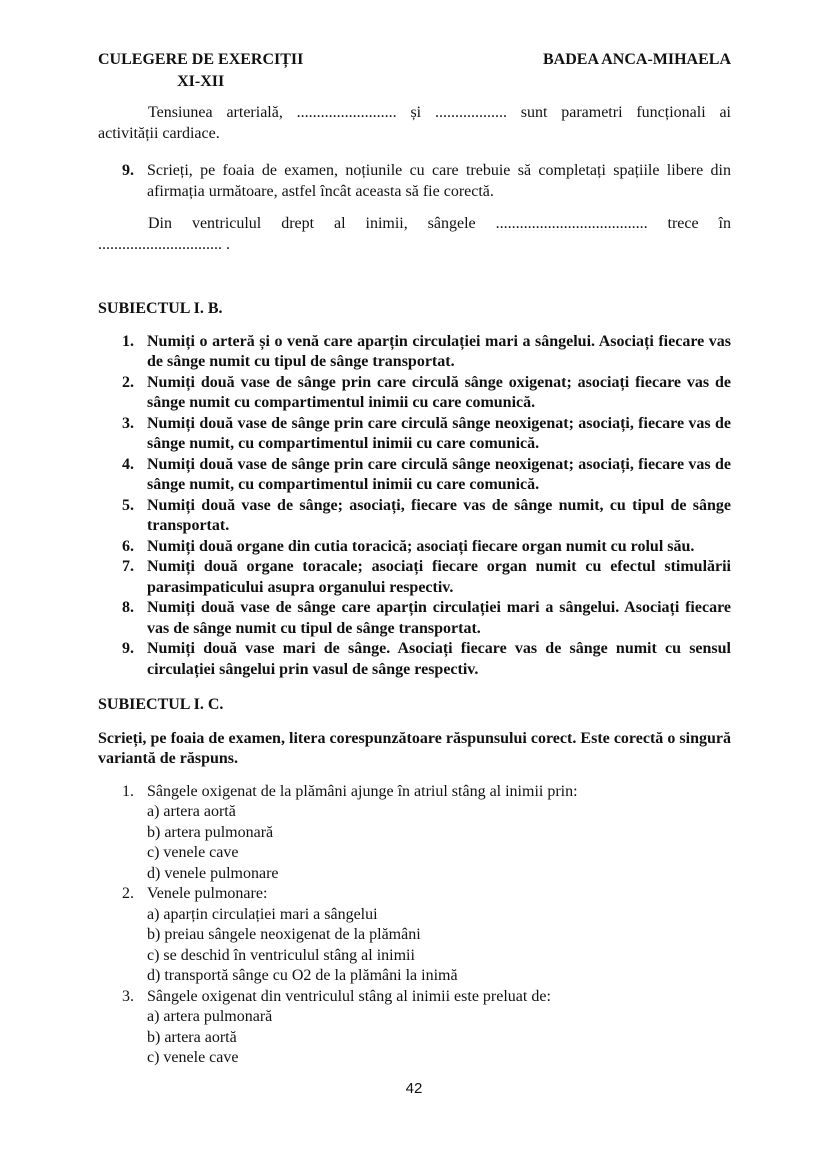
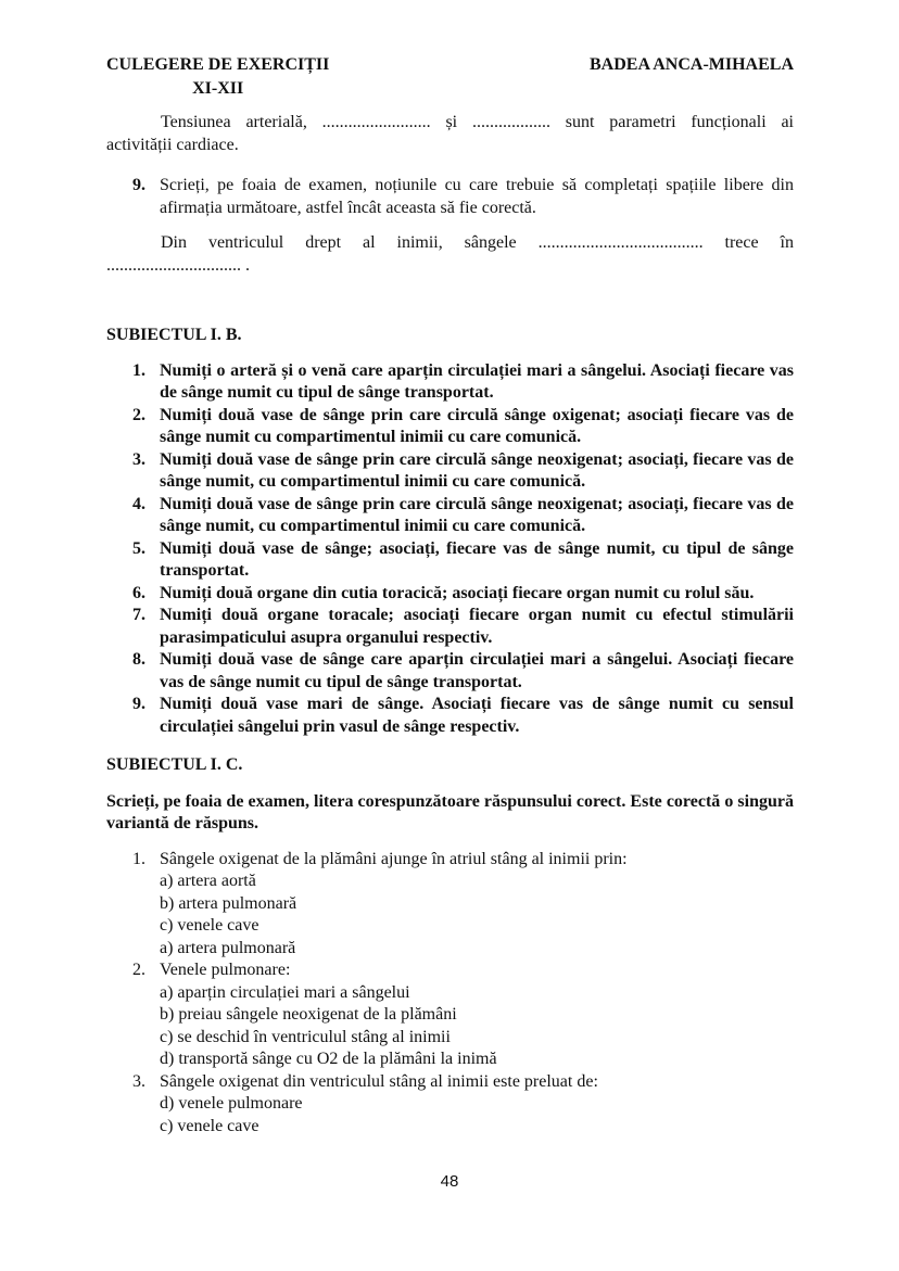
  CULEGERE DE EXERCIȚII
  XI-XII
  BADEA ANCA-MIHAELA
  Tensiunea arterială, ......................... și .................. sunt parametri funcționali ai
  activității cardiace.
  9.
  Scrieți, pe foaia de examen, noțiunile cu care trebuie să completați spațiile libere din afirmația următoare, astfel încât aceasta să fie corectă.
  Din ventriculul drept al inimii, sângele ...................................... trece în
  ............................... .
  SUBIECTUL I. B.
  1.
  Numiți o arteră și o venă care aparțin circulației mari a sângelui. Asociați fiecare vas de sânge numit cu tipul de sânge transportat.
  2.
  Numiți două vase de sânge prin care circulă sânge oxigenat; asociați fiecare vas de sânge numit cu compartimentul inimii cu care comunică.
  3.
  Numiți două vase de sânge prin care circulă sânge neoxigenat; asociați, fiecare vas de sânge numit, cu compartimentul inimii cu care comunică.
  4.
  Numiți două vase de sânge prin care circulă sânge neoxigenat; asociați, fiecare vas de sânge numit, cu compartimentul inimii cu care comunică.
  5.
  Numiți două vase de sânge; asociați, fiecare vas de sânge numit, cu tipul de sânge transportat.
  6.
  Numiți două organe din cutia toracică; asociați fiecare organ numit cu rolul său.
  7.
  Numiți două organe toracale; asociați fiecare organ numit cu efectul stimulării parasimpaticului asupra organului respectiv.
  8.
  Numiți două vase de sânge care aparțin circulației mari a sângelui. Asociați fiecare vas de sânge numit cu tipul de sânge transportat.
  9.
  Numiți două vase mari de sânge. Asociați fiecare vas de sânge numit cu sensul circulației sângelui prin vasul de sânge respectiv.
  SUBIECTUL I. C.
  Scrieți, pe foaia de examen, litera corespunzătoare răspunsului corect. Este corectă o singură variantă de răspuns.
  1.
  Sângele oxigenat de la plămâni ajunge în atriul stâng al inimii prin:
  a) artera aortă
  b) artera pulmonară
  c) venele cave
- d) venele pulmonare
+ a) artera pulmonară
  2.
  Venele pulmonare:
  a) aparțin circulației mari a sângelui
  b) preiau sângele neoxigenat de la plămâni
  c) se deschid în ventriculul stâng al inimii
  d) transportă sânge cu O2 de la plămâni la inimă
  3.
  Sângele oxigenat din ventriculul stâng al inimii este preluat de:
- a) artera pulmonară
+ d) venele pulmonare
- b) artera aortă
  c) venele cave
- 42
+ 48
